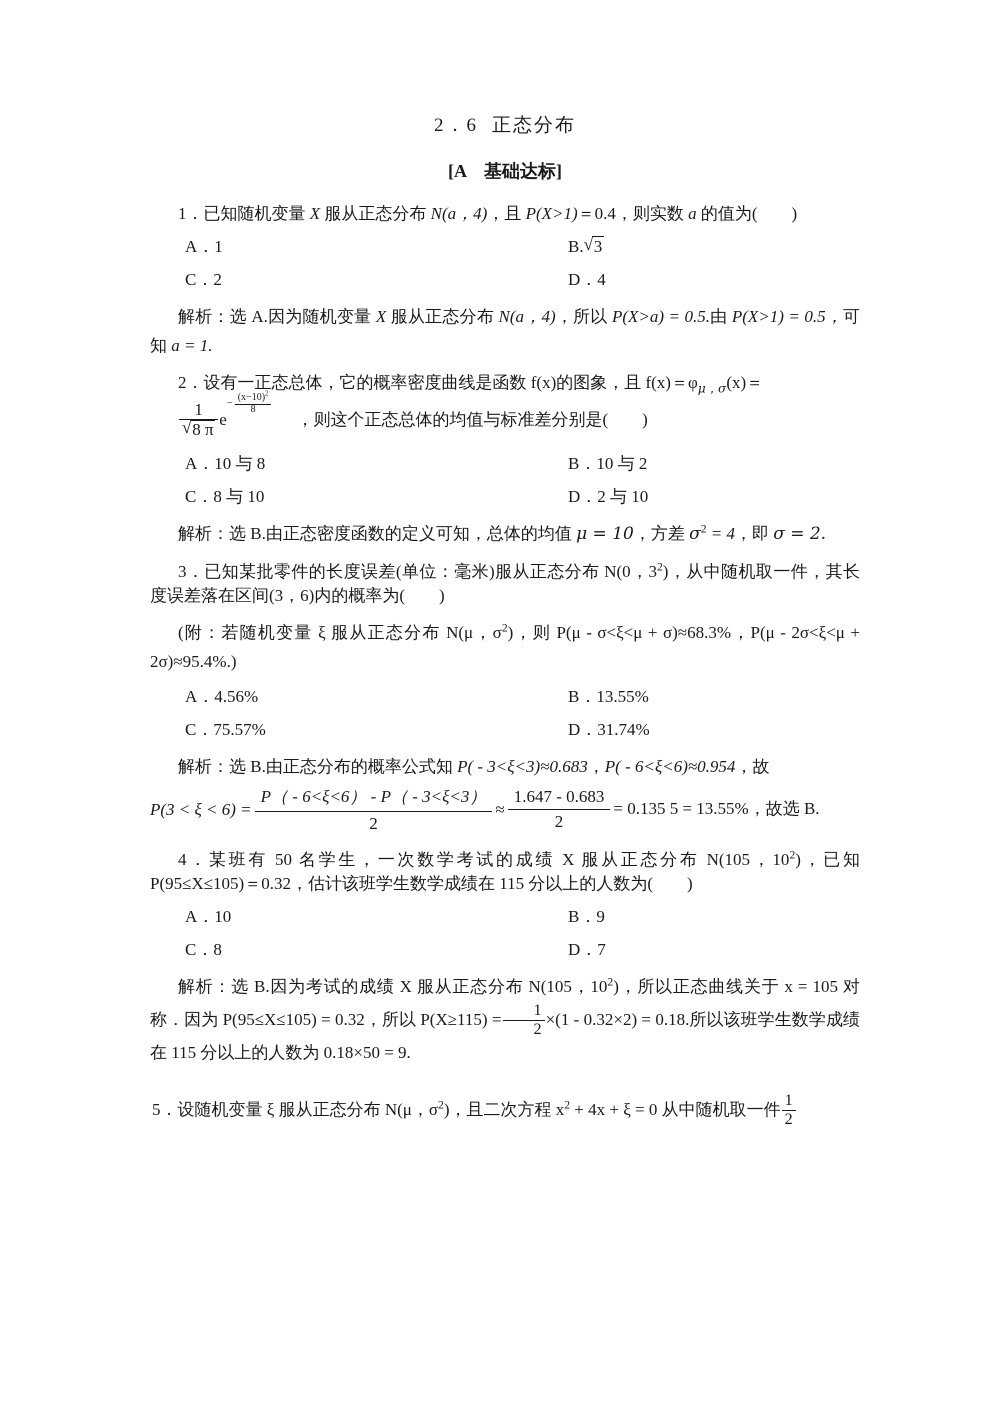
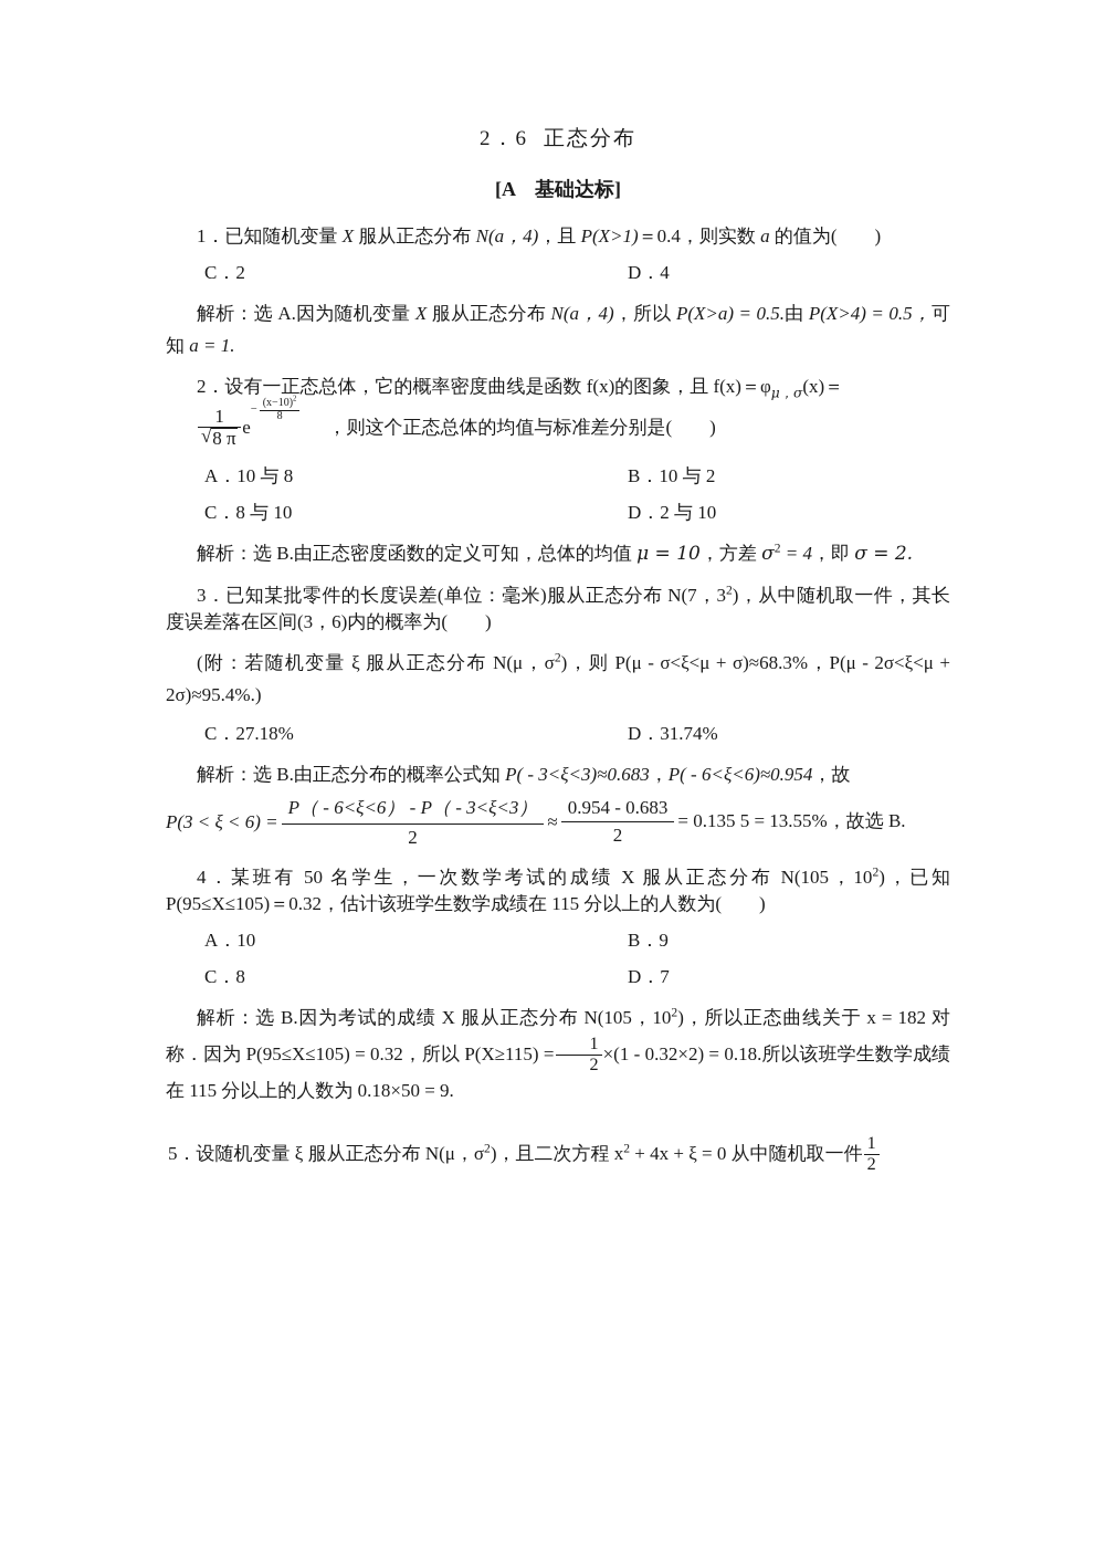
  2．6 正态分布
  [A 基础达标]
  1．已知随机变量 X 服从正态分布 N(a，4)，且 P(X>1)＝0.4，则实数 a 的值为( )
- A．1
- B. 3
  C．2
  D．4
- 解析：选 A.因为随机变量 X 服从正态分布 N(a，4)，所以 P(X>a) = 0.5.由 P(X>1) = 0.5，可知 a = 1.
+ 解析：选 A.因为随机变量 X 服从正态分布 N(a，4)，所以 P(X>a) = 0.5.由 P(X>4) = 0.5，可知 a = 1.
  2．设有一正态总体，它的概率密度曲线是函数 f(x)的图象，且 f(x)＝φμ，σ(x)＝
  1
  8 π
  e
  −
  (x−10)
  8
  ，则这个正态总体的均值与标准差分别是( )
  A．10 与 8
  B．10 与 2
  C．8 与 10
  D．2 与 10
  解析：选 B.由正态密度函数的定义可知，总体的均值 μ = 10，方差 σ2 = 4，即 σ = 2.
- 3．已知某批零件的长度误差(单位：毫米)服从正态分布 N(0，32)，从中随机取一件，其长度误差落在区间(3，6)内的概率为( )
+ 3．已知某批零件的长度误差(单位：毫米)服从正态分布 N(7，32)，从中随机取一件，其长度误差落在区间(3，6)内的概率为( )
  (附：若随机变量 ξ 服从正态分布 N(μ，σ2)，则 P(μ - σ<ξ<μ + σ)≈68.3%，P(μ - 2σ<ξ<μ + 2σ)≈95.4%.)
- A．4.56%
- B．13.55%
- C．75.57%
+ C．27.18%
  D．31.74%
  解析：选 B.由正态分布的概率公式知 P( - 3<ξ<3)≈0.683，P( - 6<ξ<6)≈0.954，故
  P(3 < ξ < 6) =
  P（ - 6<ξ<6） - P（ - 3<ξ<3）
  2
  ≈
- 1.647 - 0.683
+ 0.954 - 0.683
  2
  = 0.135 5 = 13.55%，故选 B.
  4．某班有 50 名学生，一次数学考试的成绩 X 服从正态分布 N(105，102)，已知P(95≤X≤105)＝0.32，估计该班学生数学成绩在 115 分以上的人数为( )
  A．10
  B．9
  C．8
  D．7
- 解析：选 B.因为考试的成绩 X 服从正态分布 N(105，102)，所以正态曲线关于 x = 105 对称．因为 P(95≤X≤105) = 0.32，所以 P(X≥115) =
+ 解析：选 B.因为考试的成绩 X 服从正态分布 N(105，102)，所以正态曲线关于 x = 182 对称．因为 P(95≤X≤105) = 0.32，所以 P(X≥115) =
  1
  2
  ×(1 - 0.32×2) = 0.18.所以该班学生数学成绩在 115 分以上的人数为 0.18×50 = 9.
  5．设随机变量 ξ 服从正态分布 N(μ，σ2)，且二次方程 x2 + 4x + ξ = 0 从中随机取一件
  1
  2
